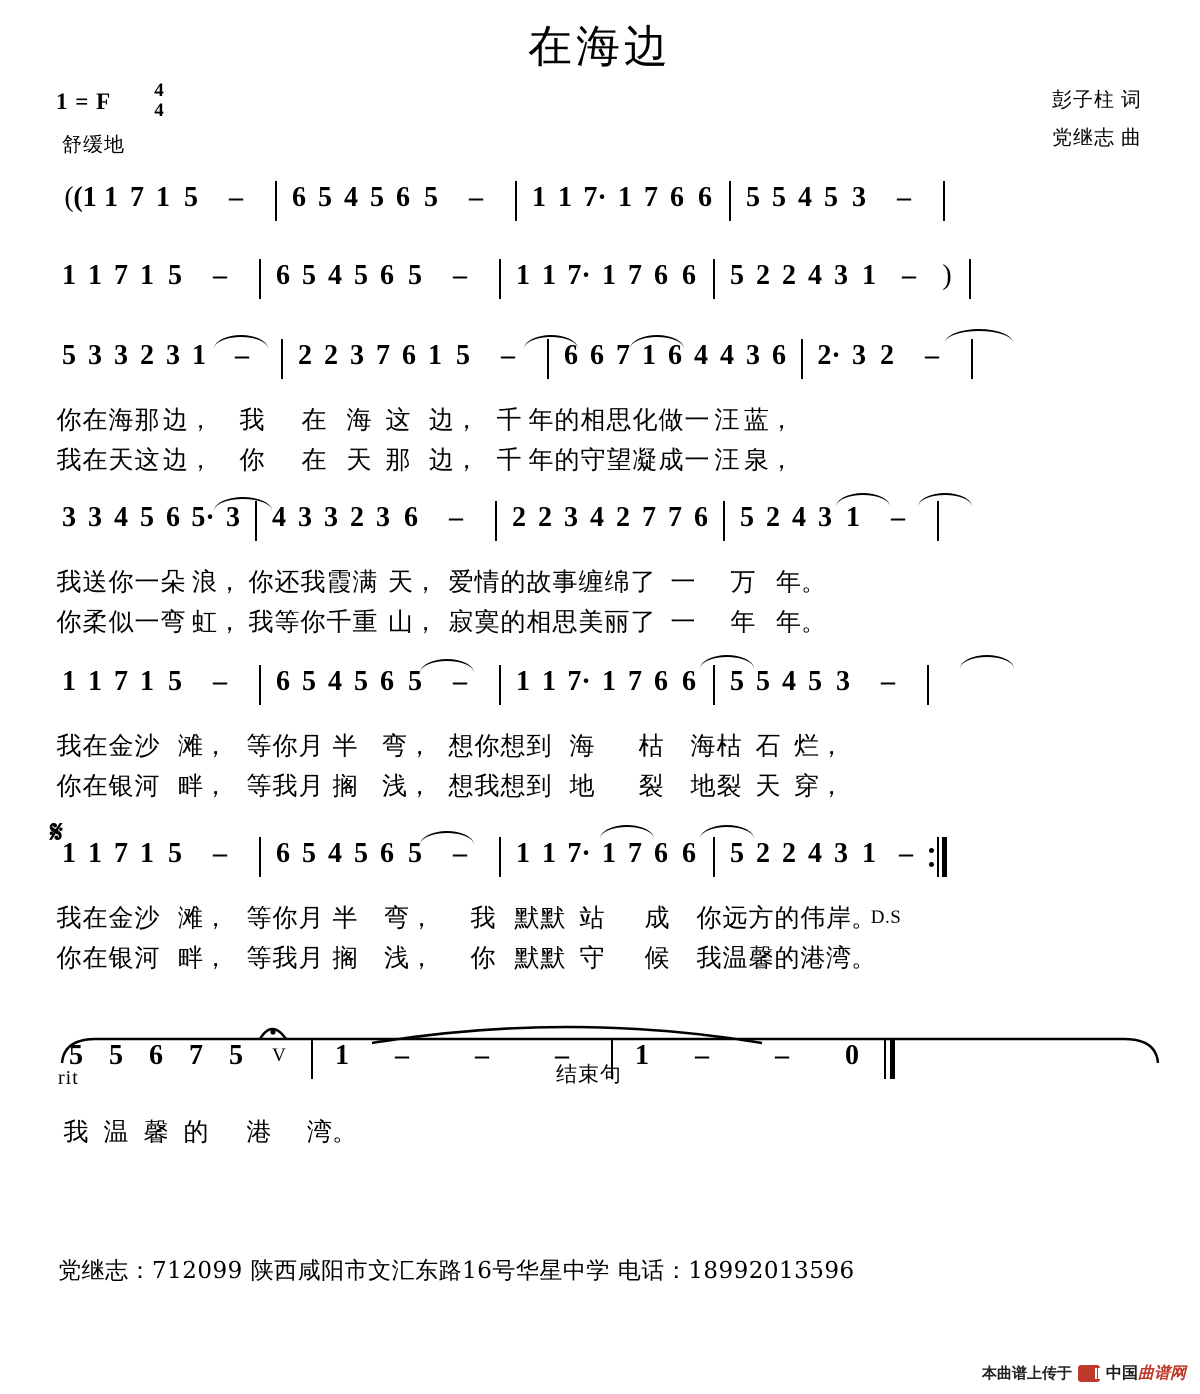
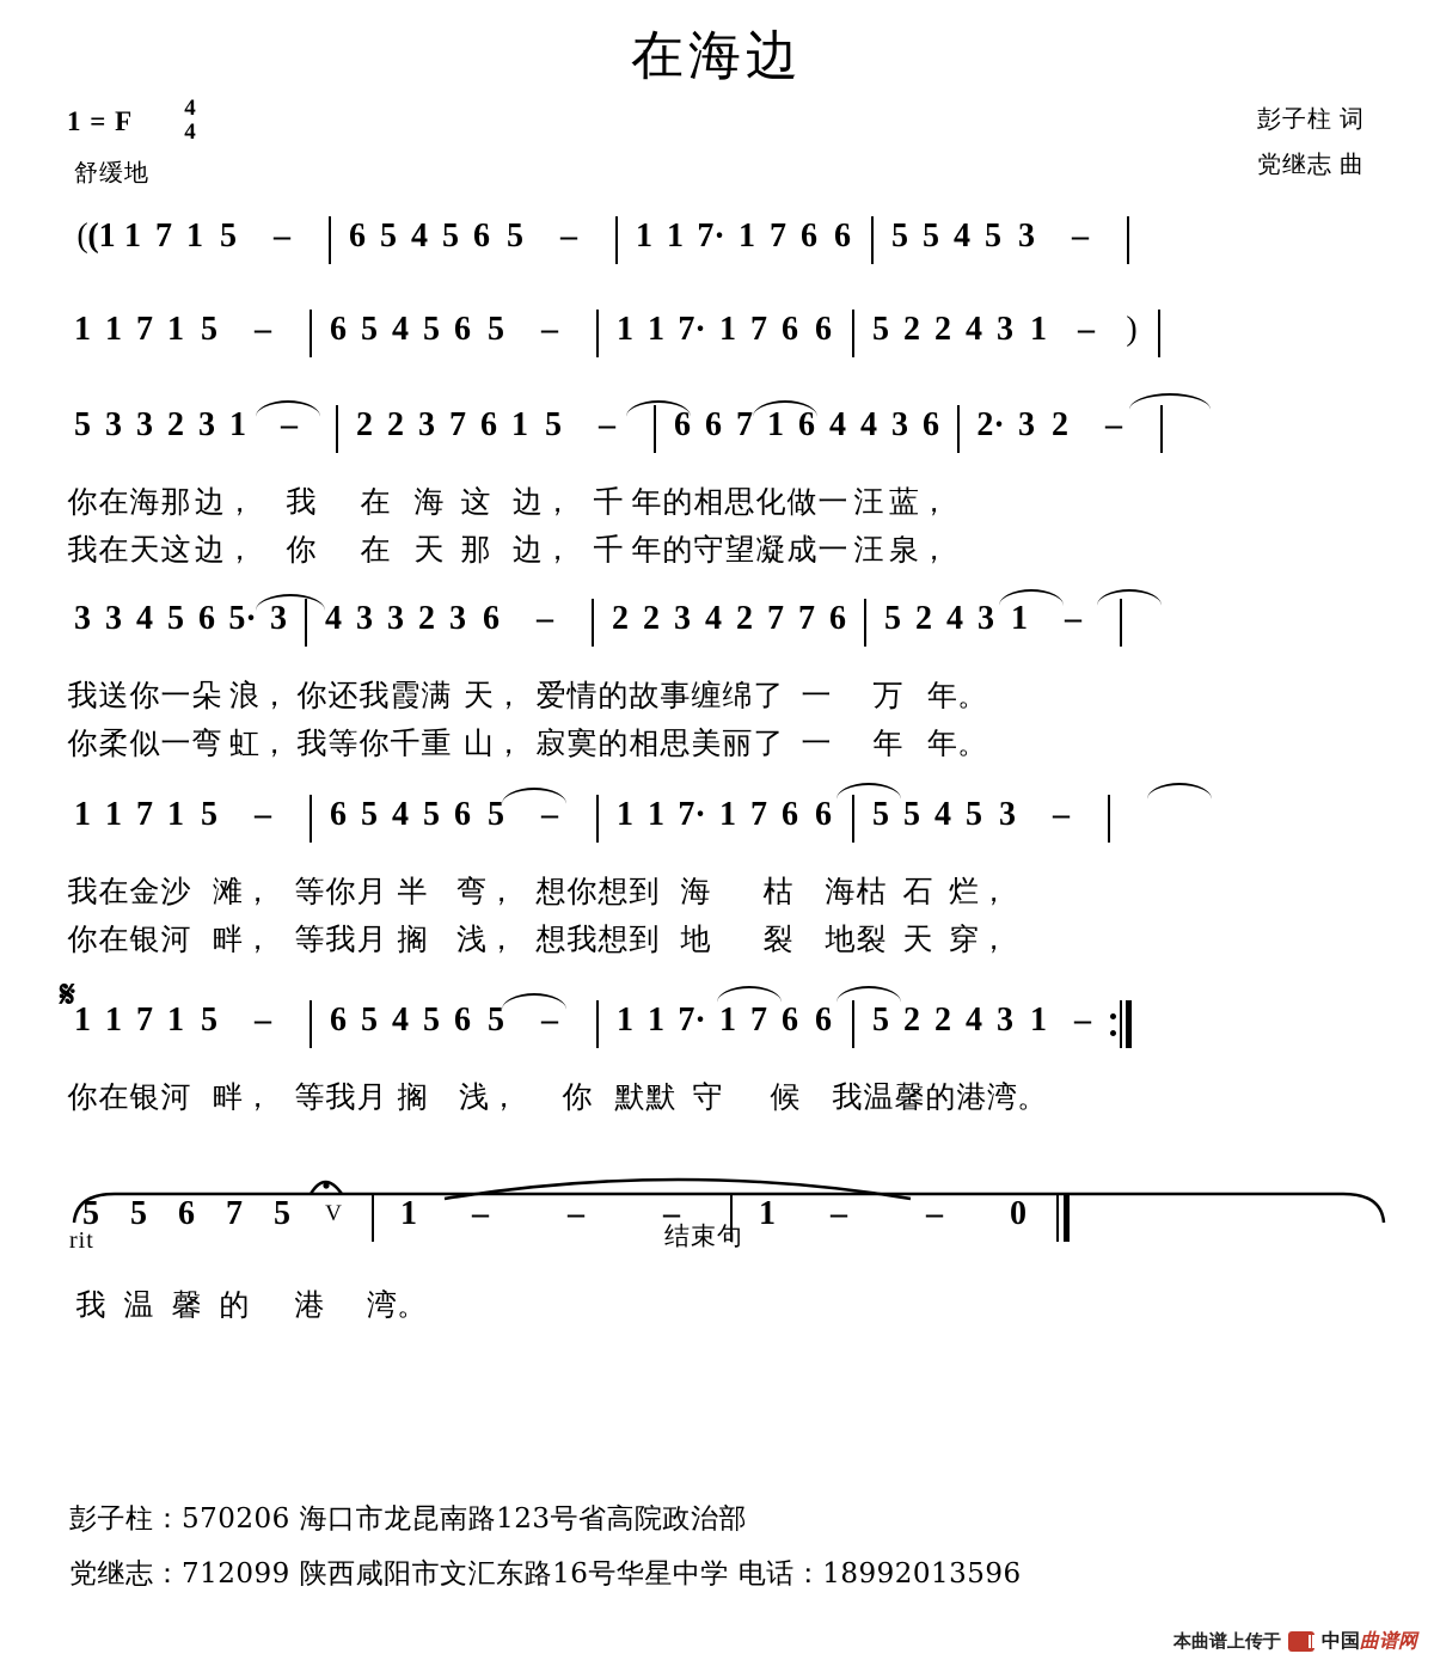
  在海边
  1 = F
  4
  4
  舒缓地
  彭子柱 词
  党继志 曲
  ( (1 1 7 1 5 – 6 5 4 5 6 5 – 1 1 7· 1 7 6 6 5 5 4 5 3 –
  1 1 7 1 5 – 6 5 4 5 6 5 – 1 1 7· 1 7 6 6 5 2 2 4 3 1 – )
  5 3 3 2 3 1 – 2 2 3 7 6 1 5 – 6 6 7 1 6 4 4 3 6 2· 3 2 –
  你 在 海 那 边， 我 在 海 这 边， 千 年 的 相 思 化 做 一 汪 蓝，
  我 在 天 这 边， 你 在 天 那 边， 千 年 的 守 望 凝 成 一 汪 泉，
  3 3 4 5 6 5· 3 4 3 3 2 3 6 – 2 2 3 4 2 7 7 6 5 2 4 3 1 –
  我 送 你 一 朵 浪， 你 还 我 霞 满 天， 爱 情 的 故 事 缠 绵 了 一 万 年。
  你 柔 似 一 弯 虹， 我 等 你 千 重 山， 寂 寞 的 相 思 美 丽 了 一 年 年。
  1 1 7 1 5 – 6 5 4 5 6 5 – 1 1 7· 1 7 6 6 5 5 4 5 3 –
  我 在 金 沙 滩， 等 你 月 半 弯， 想 你 想 到 海 枯 海 枯 石 烂，
  你 在 银 河 畔， 等 我 月 搁 浅， 想 我 想 到 地 裂 地 裂 天 穿，
  𝄋
  1 1 7 1 5 – 6 5 4 5 6 5 – 1 1 7· 1 7 6 6 5 2 2 4 3 1 –
- 我 在 金 沙 滩， 等 你 月 半 弯， 我 默 默 站 成 你 远 方 的 伟 岸。 D.S
  你 在 银 河 畔， 等 我 月 搁 浅， 你 默 默 守 候 我 温 馨 的 港 湾。
  rit
  5 5 6 7 5 V 1 – – – 1 – – 0
  我 温 馨 的 港 湾。
+ 彭子柱：570206 海口市龙昆南路123号省高院政治部
  党继志：712099 陕西咸阳市文汇东路16号华星中学 电话：18992013596
  本曲谱上传于
  中国曲谱网
